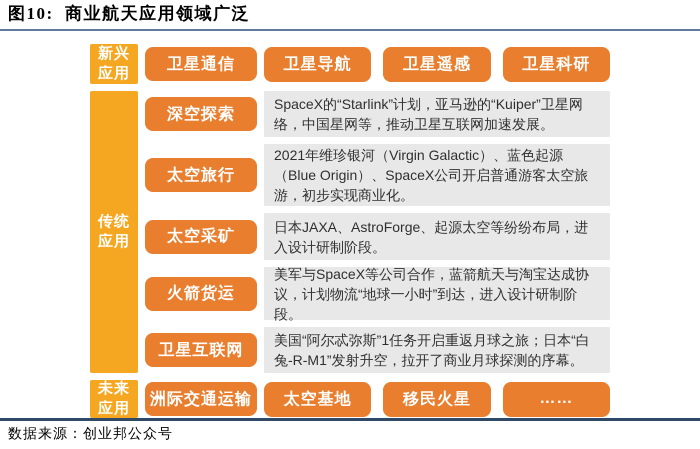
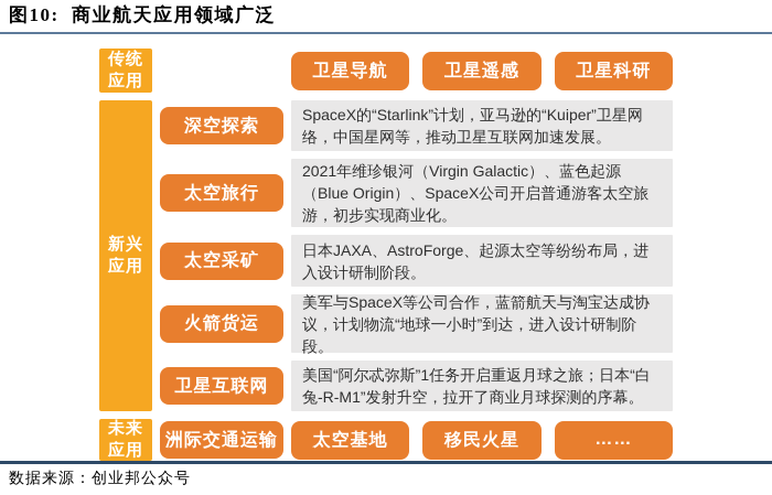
  图10: 商业航天应用领域广泛
- 新兴
+ 传统
  应用
- 传统
+ 新兴
  应用
  未来
  应用
- 卫星通信
  卫星导航
  卫星遥感
  卫星科研
  深空探索
  SpaceX的“Starlink”计划，亚马逊的“Kuiper”卫星网络，中国星网等，推动卫星互联网加速发展。
  太空旅行
  2021年维珍银河（Virgin Galactic）、蓝色起源（Blue Origin）、SpaceX公司开启普通游客太空旅游，初步实现商业化。
  太空采矿
  日本JAXA、AstroForge、起源太空等纷纷布局，进入设计研制阶段。
  火箭货运
  美军与SpaceX等公司合作，蓝箭航天与淘宝达成协议，计划物流“地球一小时”到达，进入设计研制阶段。
  卫星互联网
  美国“阿尔忒弥斯”1任务开启重返月球之旅；日本“白兔-R-M1”发射升空，拉开了商业月球探测的序幕。
  洲际交通运输
  太空基地
  移民火星
  ……
  数据来源：创业邦公众号
